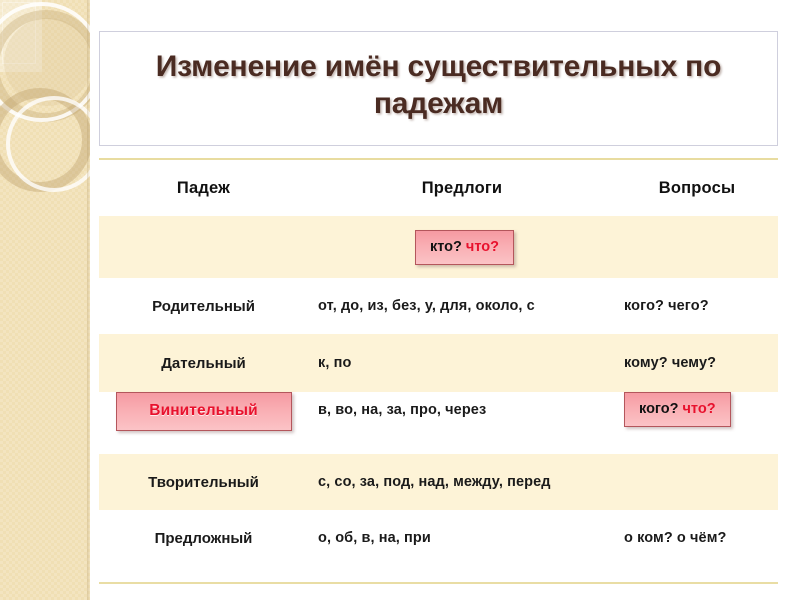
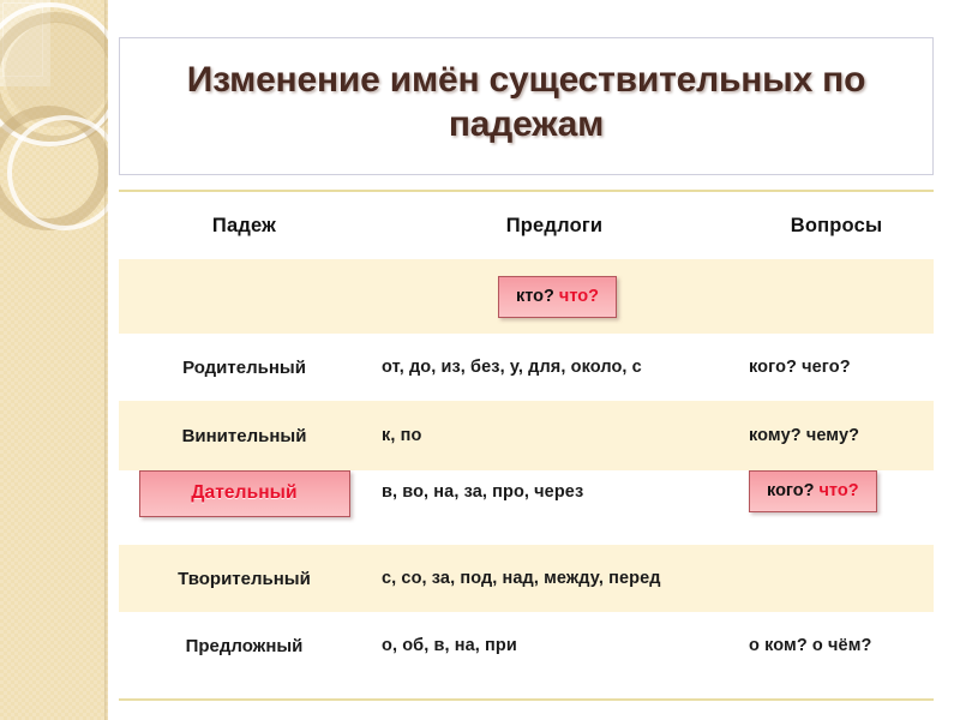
  Изменение имён существительных по падежам
  Падеж
  Предлоги
  Вопросы
  кто? что?
  Родительный
  от, до, из, без, у, для, около, с
  кого? чего?
- Дательный
+ Винительный
  к, по
  кому? чему?
- Винительный
+ Дательный
  в, во, на, за, про, через
  кого? что?
  Творительный
  с, со, за, под, над, между, перед
  Предложный
  о, об, в, на, при
  о ком? о чём?
